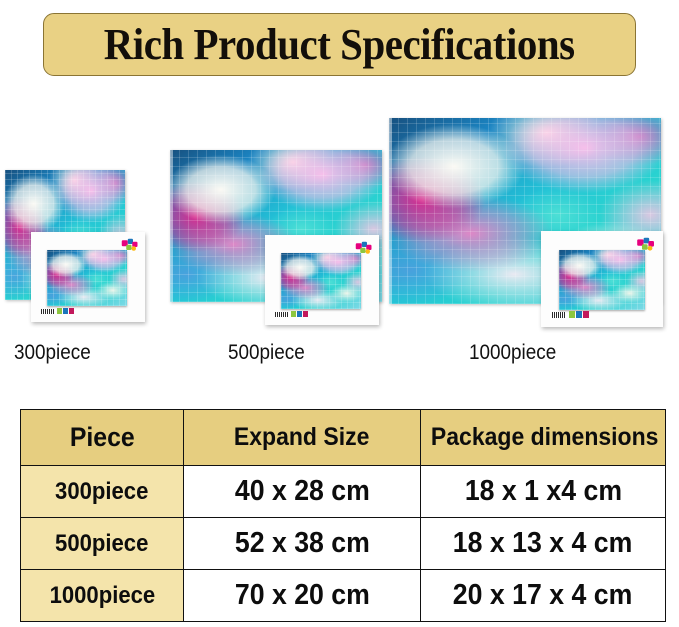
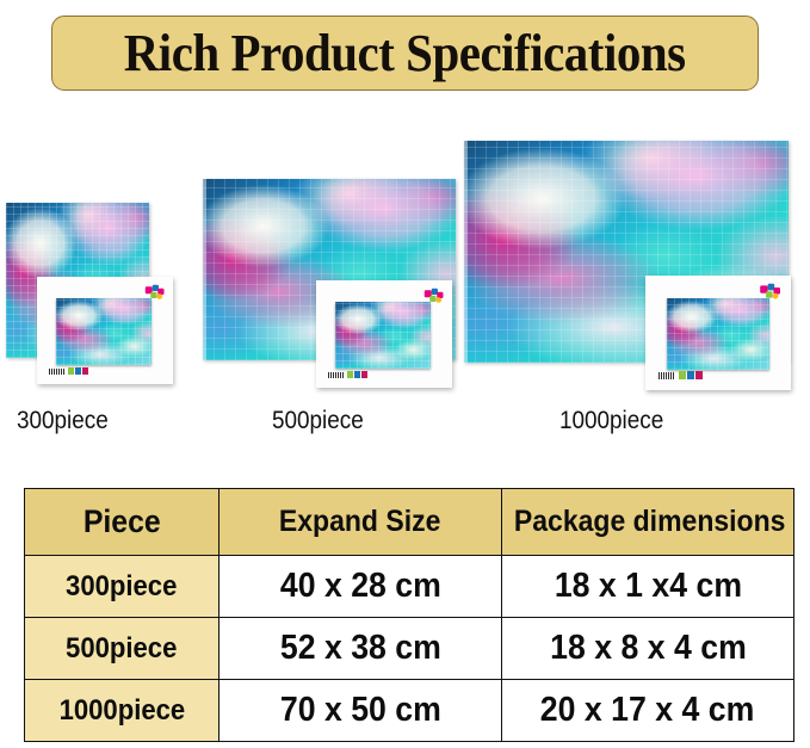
  Rich Product Specifications
  300piece
  500piece
  1000piece
  Piece	Expand Size	Package dimensions
  300piece	40 x 28 cm	18 x 1 x4 cm
- 500piece	52 x 38 cm	18 x 13 x 4 cm
+ 500piece	52 x 38 cm	18 x 8 x 4 cm
- 1000piece	70 x 20 cm	20 x 17 x 4 cm
+ 1000piece	70 x 50 cm	20 x 17 x 4 cm
